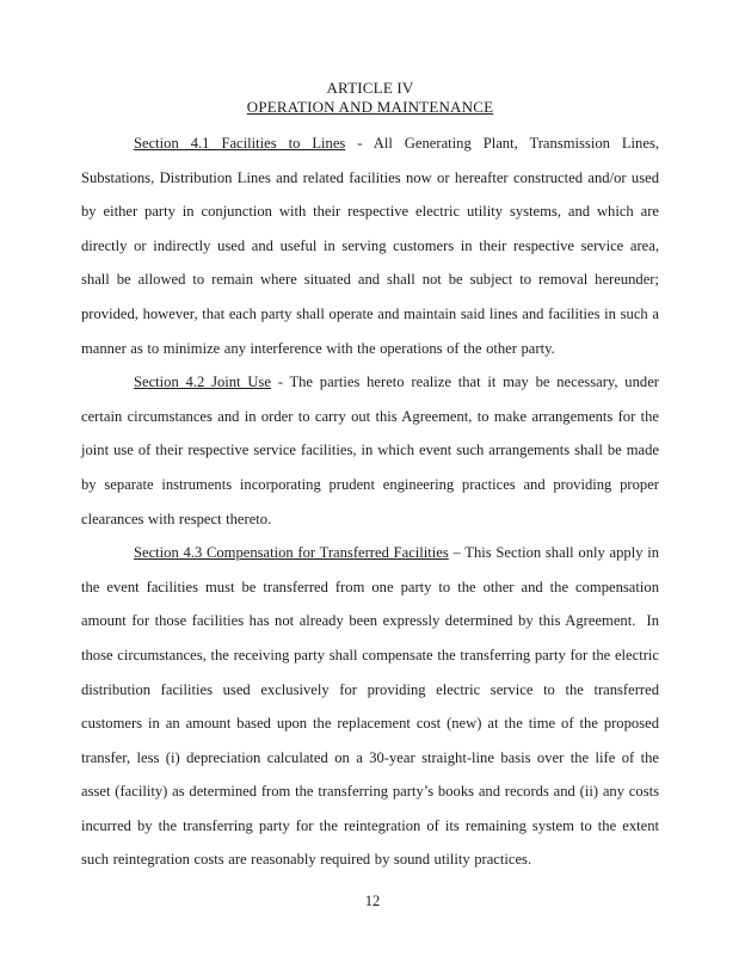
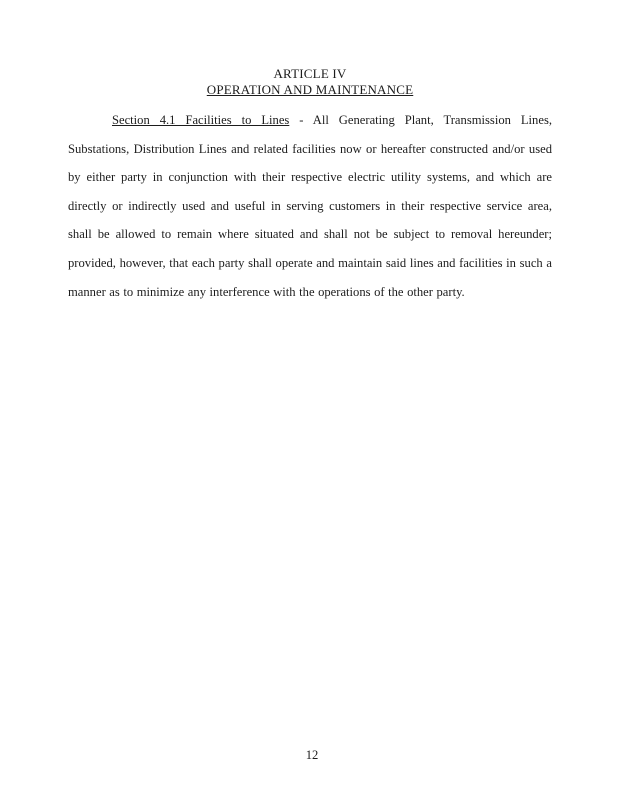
  ARTICLE IV
  OPERATION AND MAINTENANCE
  Section 4.1 Facilities to Lines - All Generating Plant, Transmission Lines, Substations, Distribution Lines and related facilities now or hereafter constructed and/or used by either party in conjunction with their respective electric utility systems, and which are directly or indirectly used and useful in serving customers in their respective service area, shall be allowed to remain where situated and shall not be subject to removal hereunder; provided, however, that each party shall operate and maintain said lines and facilities in such a manner as to minimize any interference with the operations of the other party.
- Section 4.2 Joint Use - The parties hereto realize that it may be necessary, under certain circumstances and in order to carry out this Agreement, to make arrangements for the joint use of their respective service facilities, in which event such arrangements shall be made by separate instruments incorporating prudent engineering practices and providing proper clearances with respect thereto.
- Section 4.3 Compensation for Transferred Facilities – This Section shall only apply in the event facilities must be transferred from one party to the other and the compensation amount for those facilities has not already been expressly determined by this Agreement. In those circumstances, the receiving party shall compensate the transferring party for the electric distribution facilities used exclusively for providing electric service to the transferred customers in an amount based upon the replacement cost (new) at the time of the proposed transfer, less (i) depreciation calculated on a 30-year straight-line basis over the life of the asset (facility) as determined from the transferring party’s books and records and (ii) any costs incurred by the transferring party for the reintegration of its remaining system to the extent such reintegration costs are reasonably required by sound utility practices.
  12
